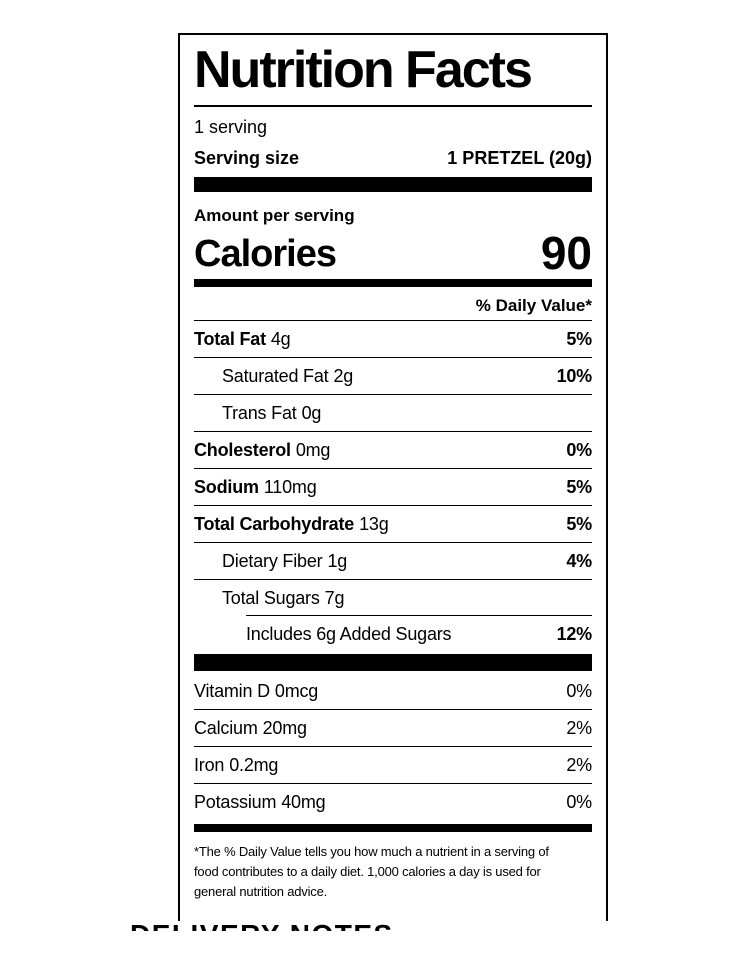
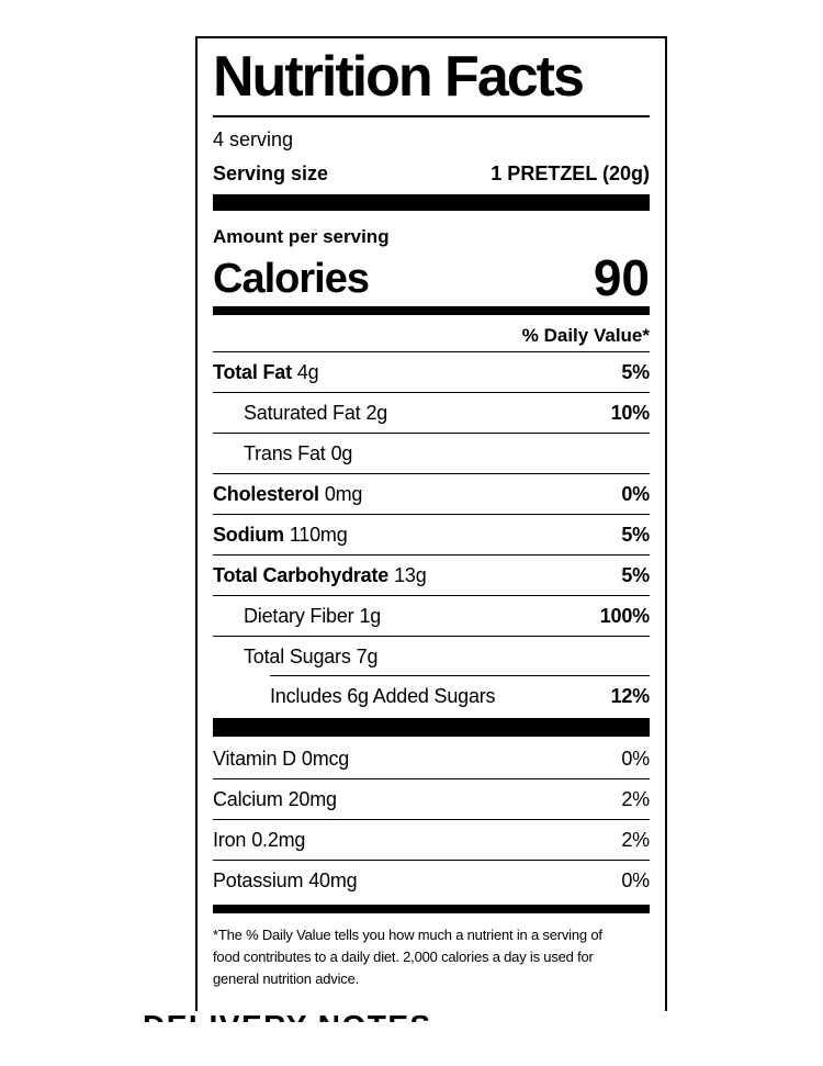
  Nutrition Facts
- 1 serving
+ 4 serving
  Serving size
  1 PRETZEL (20g)
  Amount per serving
  Calories
  90
  % Daily Value*
  Total Fat 4g
  5%
  Saturated Fat 2g
  10%
  Trans Fat 0g
  Cholesterol 0mg
  0%
  Sodium 110mg
  5%
  Total Carbohydrate 13g
  5%
  Dietary Fiber 1g
- 4%
+ 100%
  Total Sugars 7g
  Includes 6g Added Sugars
  12%
  Vitamin D 0mcg
  0%
  Calcium 20mg
  2%
  Iron 0.2mg
  2%
  Potassium 40mg
  0%
  *The % Daily Value tells you how much a nutrient in a serving of
- food contributes to a daily diet. 1,000 calories a day is used for
+ food contributes to a daily diet. 2,000 calories a day is used for
  general nutrition advice.
